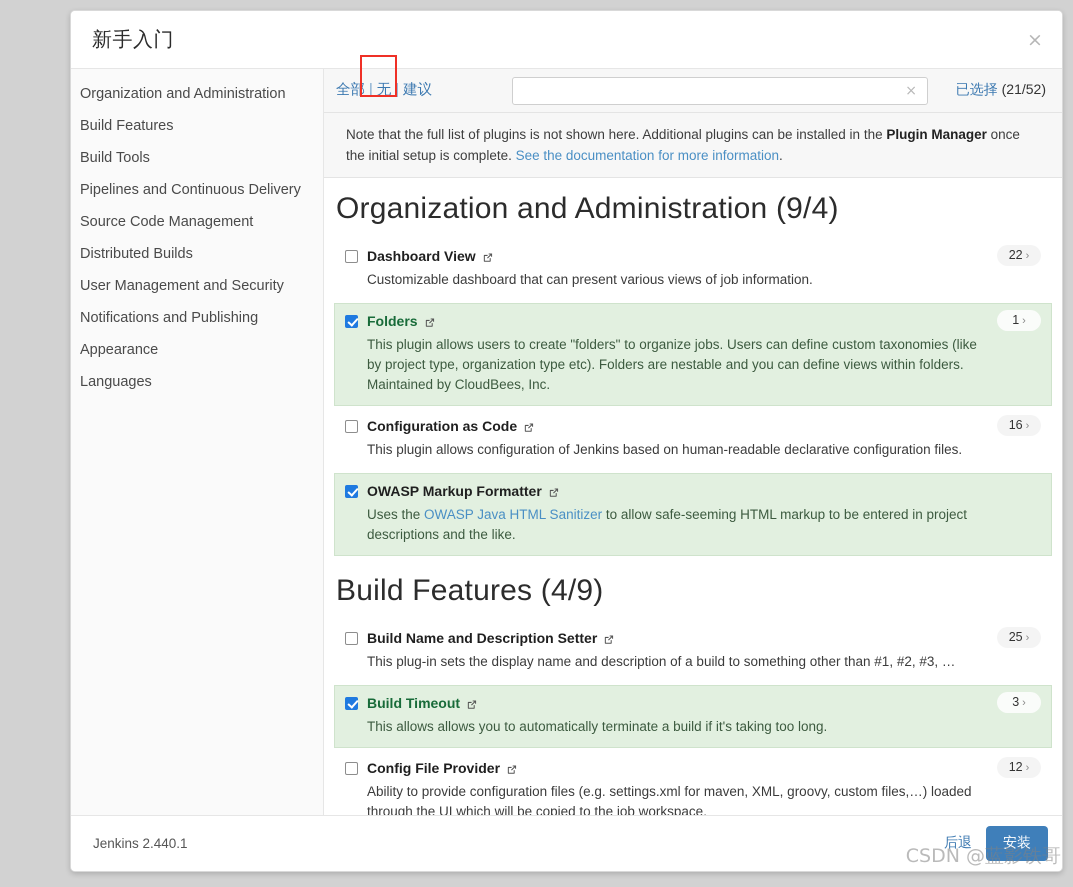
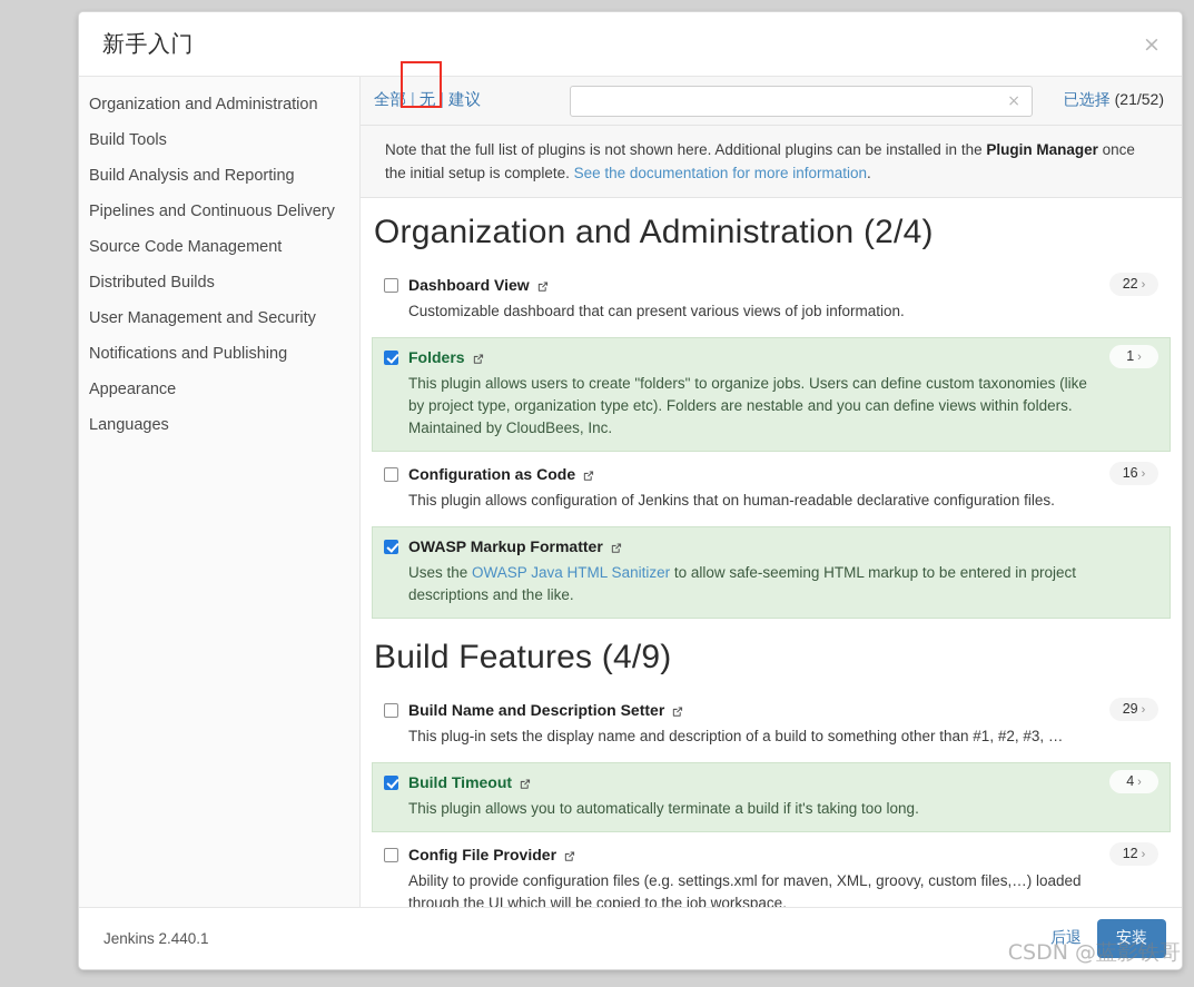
  新手入门
  ×
  Organization and Administration
- Build Features
  Build Tools
+ Build Analysis and Reporting
  Pipelines and Continuous Delivery
  Source Code Management
  Distributed Builds
  User Management and Security
  Notifications and Publishing
  Appearance
  Languages
  全部 | 无 | 建议
  ×
  已选择 (21/52)
  Note that the full list of plugins is not shown here. Additional plugins can be installed in the Plugin Manager once the initial setup is complete. See the documentation for more information.
- Organization and Administration (9/4)
+ Organization and Administration (2/4)
  Dashboard View
  22 ›
  Customizable dashboard that can present various views of job information.
  Folders
  1 ›
  This plugin allows users to create "folders" to organize jobs. Users can define custom taxonomies (like by project type, organization type etc). Folders are nestable and you can define views within folders. Maintained by CloudBees, Inc.
  Configuration as Code
  16 ›
- This plugin allows configuration of Jenkins based on human-readable declarative configuration files.
+ This plugin allows configuration of Jenkins that on human-readable declarative configuration files.
  OWASP Markup Formatter
  Uses the OWASP Java HTML Sanitizer to allow safe-seeming HTML markup to be entered in project descriptions and the like.
  Build Features (4/9)
  Build Name and Description Setter
- 25 ›
+ 29 ›
  This plug-in sets the display name and description of a build to something other than #1, #2, #3, …
  Build Timeout
- 3 ›
+ 4 ›
- This allows allows you to automatically terminate a build if it's taking too long.
+ This plugin allows you to automatically terminate a build if it's taking too long.
  Config File Provider
  12 ›
  Ability to provide configuration files (e.g. settings.xml for maven, XML, groovy, custom files,…) loaded through the UI which will be copied to the job workspace.
  Jenkins 2.440.1
  后退
  安装
  CSDN @蓝影铁哥
